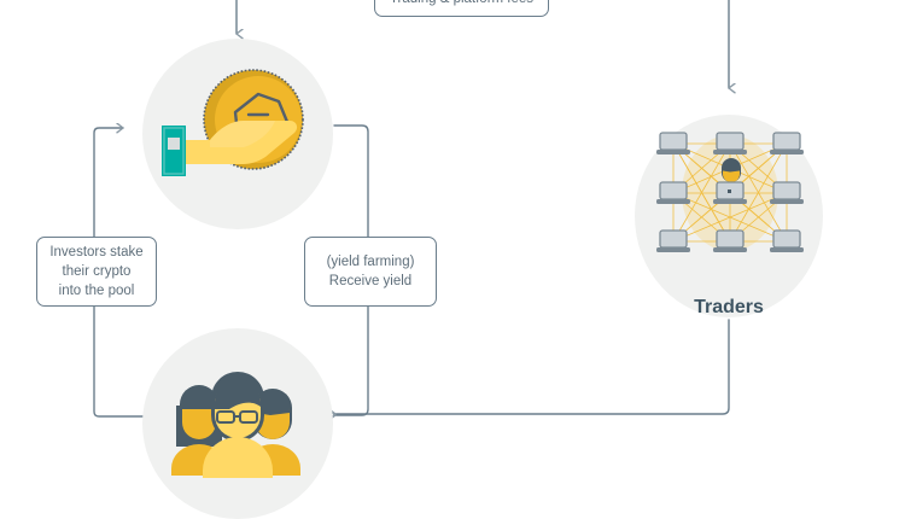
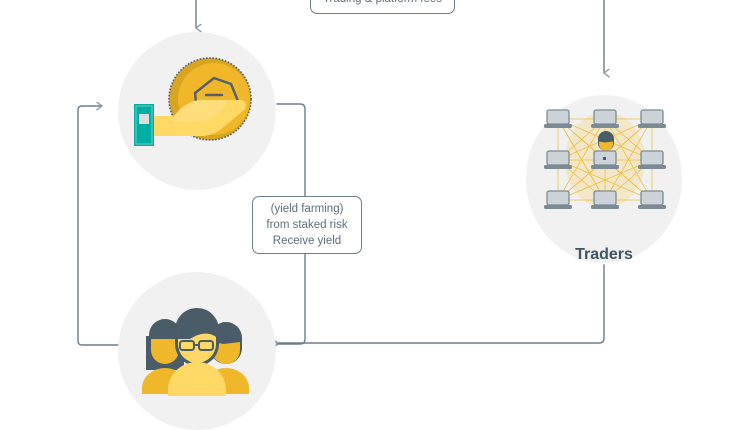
  Traders
- Investors stake
- their crypto
- into the pool
  (yield farming)
+ from staked risk
  Receive yield
